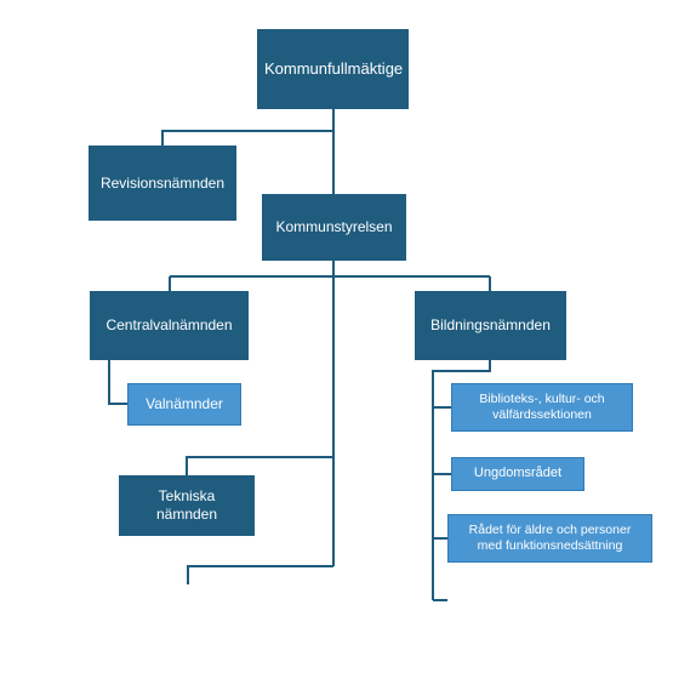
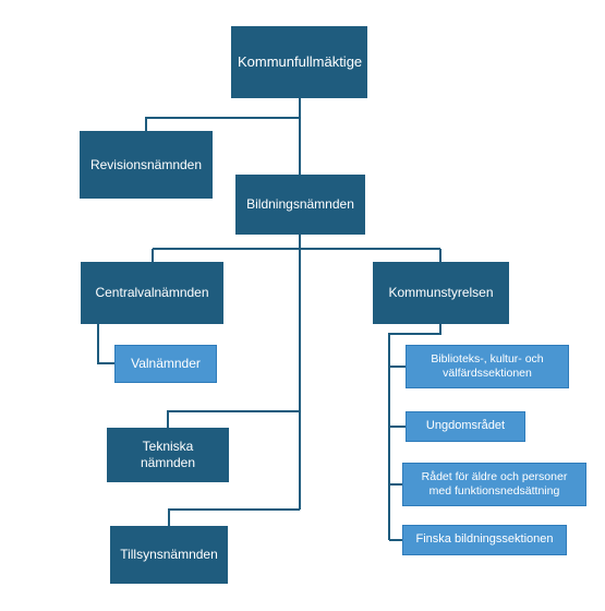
  Kommunfullmäktige
  Revisionsnämnden
- Kommunstyrelsen
+ Bildningsnämnden
  Centralvalnämnden
- Bildningsnämnden
+ Kommunstyrelsen
  Valnämnder
  Biblioteks-, kultur- och välfärdssektionen
  Ungdomsrådet
  Tekniska nämnden
  Rådet för äldre och personer med funktionsnedsättning
+ Finska bildningssektionen
+ Tillsynsnämnden
